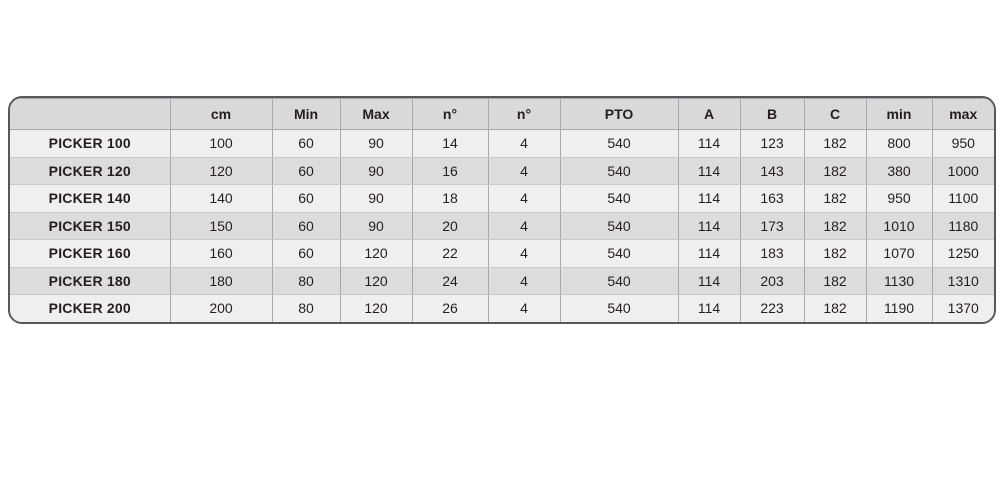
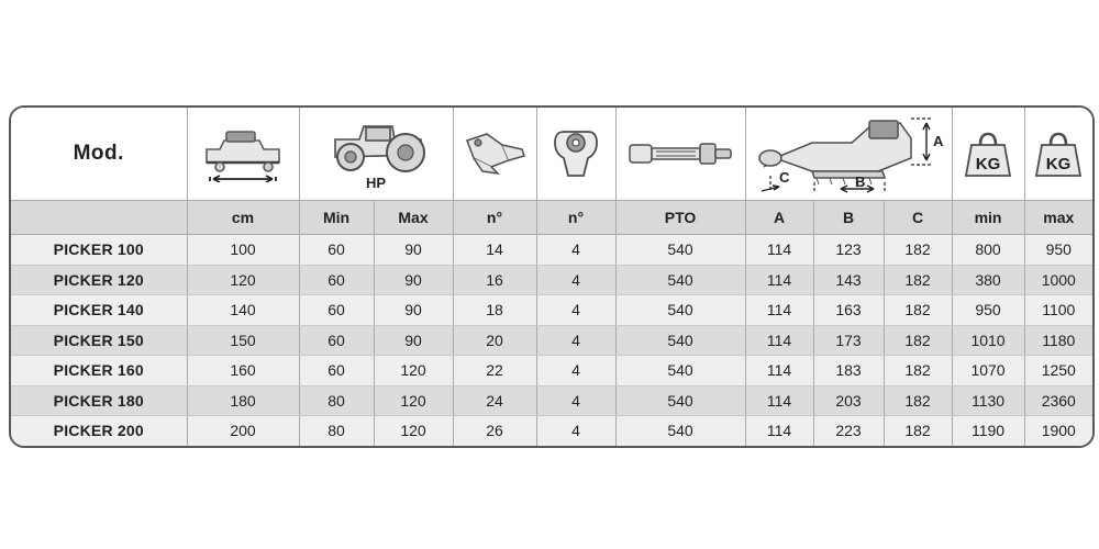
+ Mod.		HP				A B C	KG	KG
  	cm	Min	Max	n°	n°	PTO	A	B	C	min	max
  PICKER 100	100	60	90	14	4	540	114	123	182	800	950
  PICKER 120	120	60	90	16	4	540	114	143	182	380	1000
  PICKER 140	140	60	90	18	4	540	114	163	182	950	1100
  PICKER 150	150	60	90	20	4	540	114	173	182	1010	1180
  PICKER 160	160	60	120	22	4	540	114	183	182	1070	1250
- PICKER 180	180	80	120	24	4	540	114	203	182	1130	1310
+ PICKER 180	180	80	120	24	4	540	114	203	182	1130	2360
- PICKER 200	200	80	120	26	4	540	114	223	182	1190	1370
+ PICKER 200	200	80	120	26	4	540	114	223	182	1190	1900
